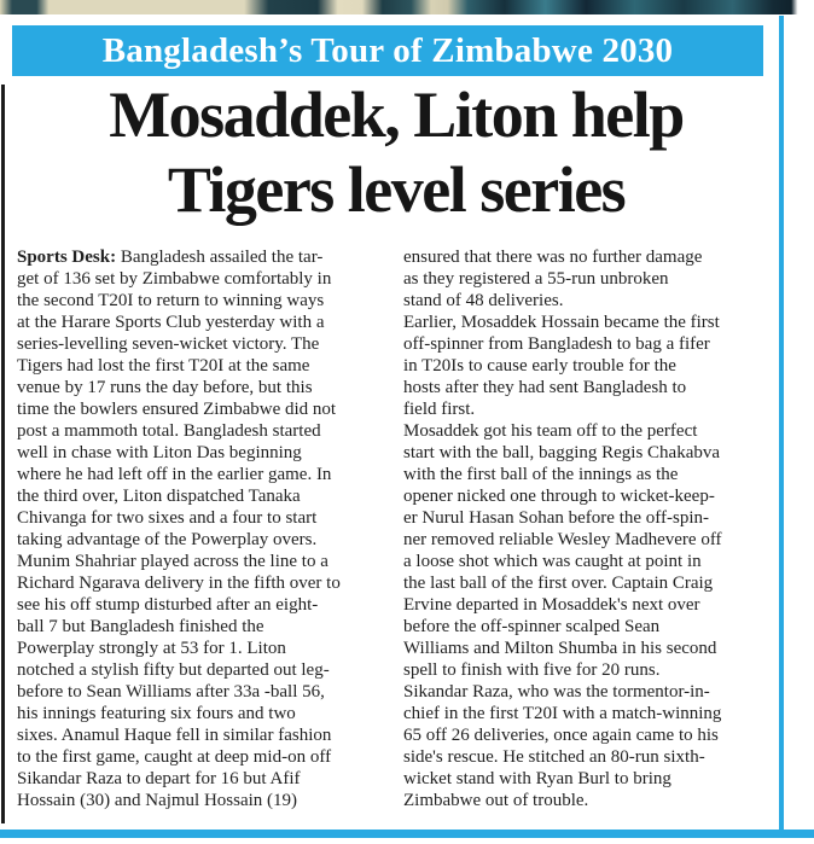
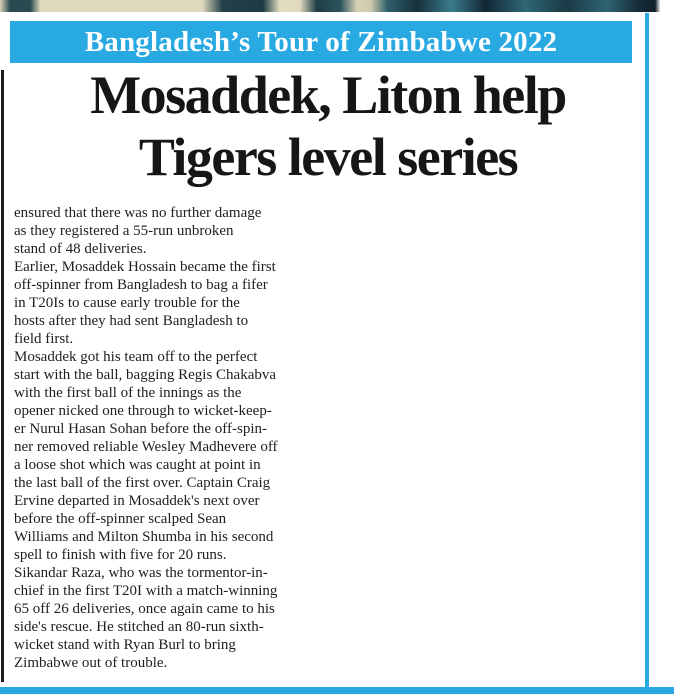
- Bangladesh’s Tour of Zimbabwe 2030
+ Bangladesh’s Tour of Zimbabwe 2022
  Mosaddek, Liton help
  Tigers level series
- Sports Desk: Bangladesh assailed the tar-
- get of 136 set by Zimbabwe comfortably in
- the second T20I to return to winning ways
- at the Harare Sports Club yesterday with a
- series-levelling seven-wicket victory. The
- Tigers had lost the first T20I at the same
- venue by 17 runs the day before, but this
- time the bowlers ensured Zimbabwe did not
- post a mammoth total. Bangladesh started
- well in chase with Liton Das beginning
- where he had left off in the earlier game. In
- the third over, Liton dispatched Tanaka
- Chivanga for two sixes and a four to start
- taking advantage of the Powerplay overs.
- Munim Shahriar played across the line to a
- Richard Ngarava delivery in the fifth over to
- see his off stump disturbed after an eight-
- ball 7 but Bangladesh finished the
- Powerplay strongly at 53 for 1. Liton
- notched a stylish fifty but departed out leg-
- before to Sean Williams after 33a -ball 56,
- his innings featuring six fours and two
- sixes. Anamul Haque fell in similar fashion
- to the first game, caught at deep mid-on off
- Sikandar Raza to depart for 16 but Afif
- Hossain (30) and Najmul Hossain (19)
  ensured that there was no further damage
  as they registered a 55-run unbroken
  stand of 48 deliveries.
  Earlier, Mosaddek Hossain became the first
  off-spinner from Bangladesh to bag a fifer
  in T20Is to cause early trouble for the
  hosts after they had sent Bangladesh to
  field first.
  Mosaddek got his team off to the perfect
  start with the ball, bagging Regis Chakabva
  with the first ball of the innings as the
  opener nicked one through to wicket-keep-
  er Nurul Hasan Sohan before the off-spin-
  ner removed reliable Wesley Madhevere off
  a loose shot which was caught at point in
  the last ball of the first over. Captain Craig
  Ervine departed in Mosaddek's next over
  before the off-spinner scalped Sean
  Williams and Milton Shumba in his second
  spell to finish with five for 20 runs.
  Sikandar Raza, who was the tormentor-in-
  chief in the first T20I with a match-winning
  65 off 26 deliveries, once again came to his
  side's rescue. He stitched an 80-run sixth-
  wicket stand with Ryan Burl to bring
  Zimbabwe out of trouble.
